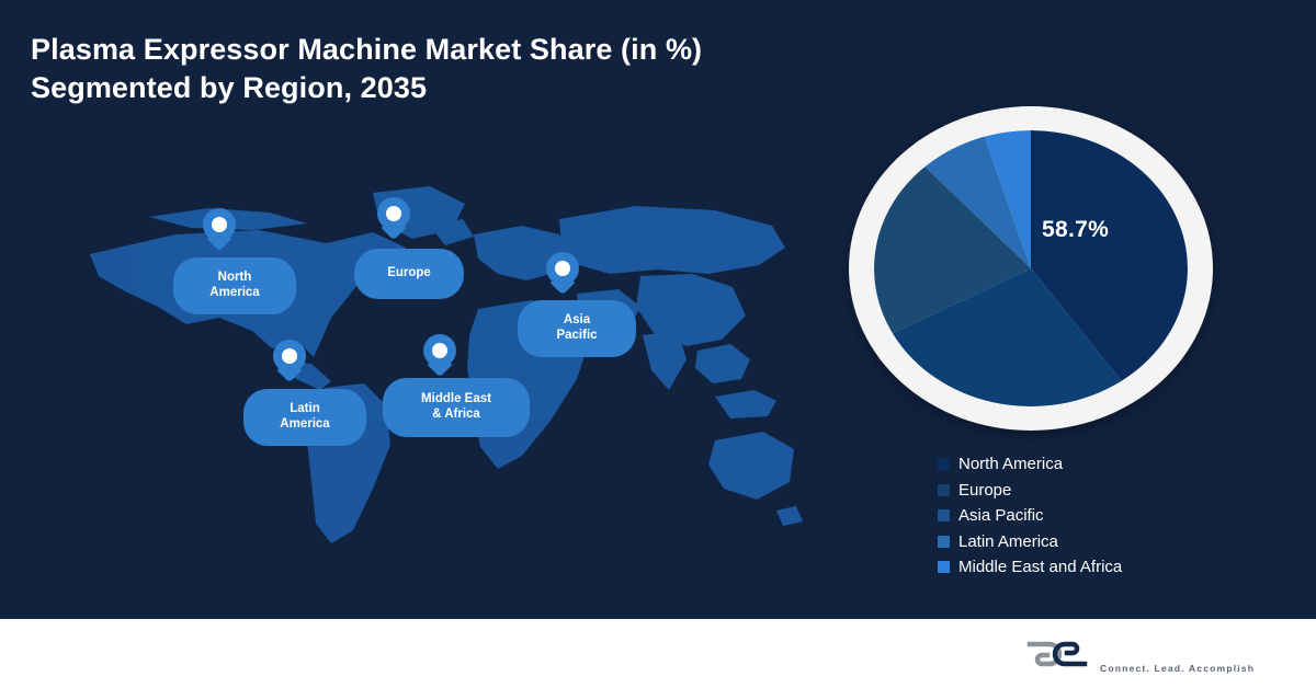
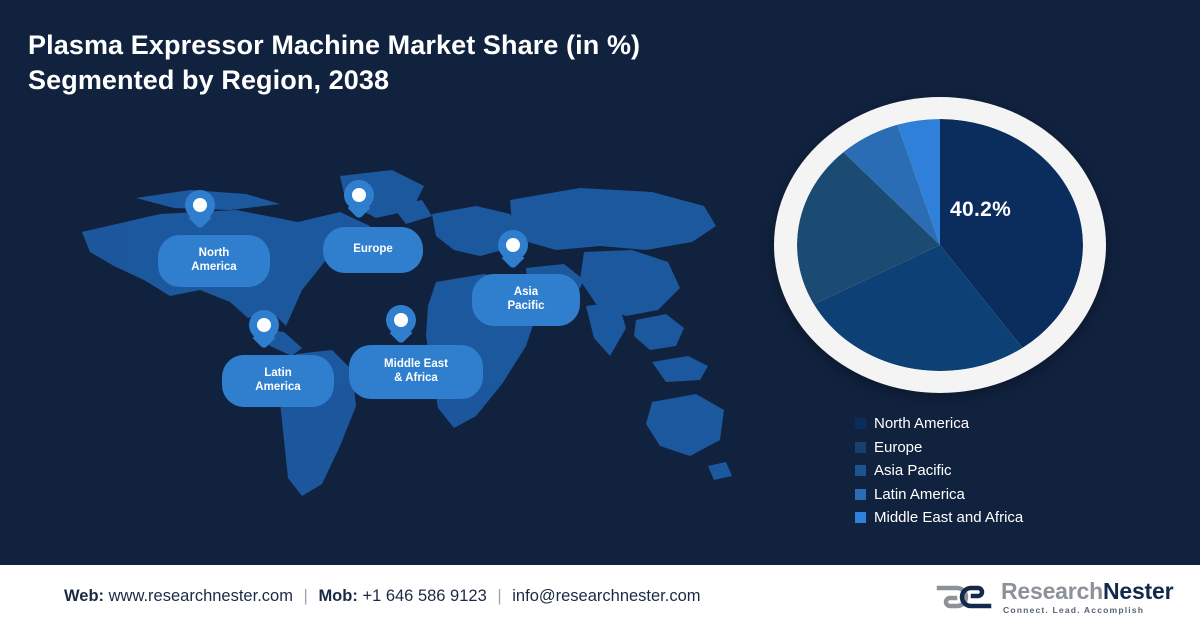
- Plasma Expressor Machine Market Share (in %) Segmented by Region, 2035
+ Plasma Expressor Machine Market Share (in %) Segmented by Region, 2038
  North
  America
  Europe
  Asia
  Pacific
  Latin
  America
  Middle East
  & Africa
- 58.7%
+ 40.2%
  North America
  Europe
  Asia Pacific
  Latin America
  Middle East and Africa
+ Web: www.researchnester.com | Mob: +1 646 586 9123 | info@researchnester.com
+ ResearchNester
  Connect. Lead. Accomplish
